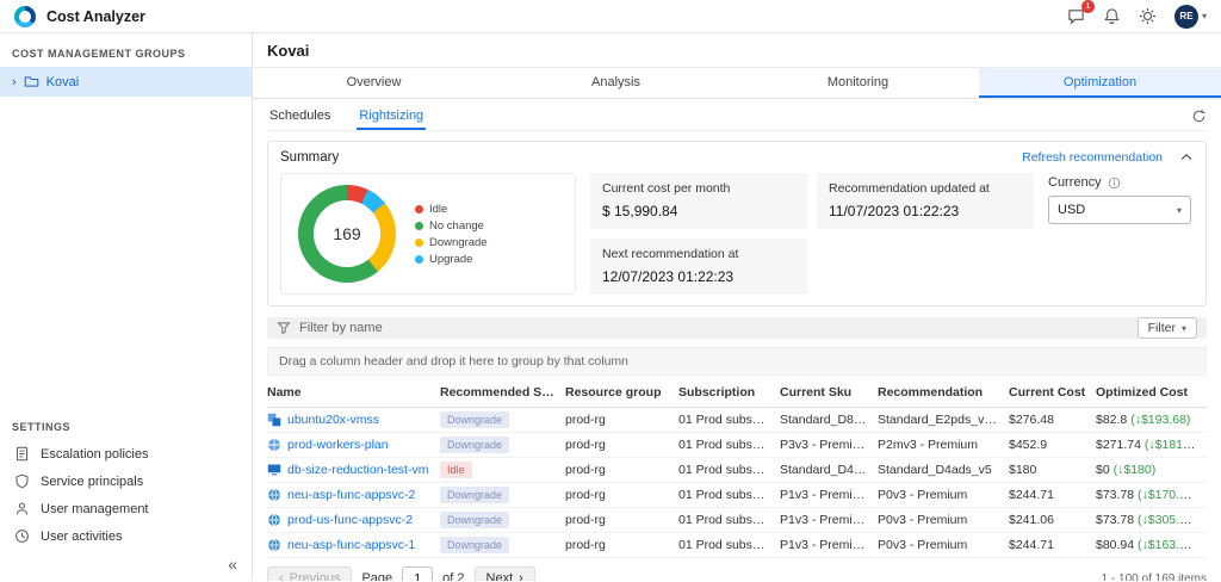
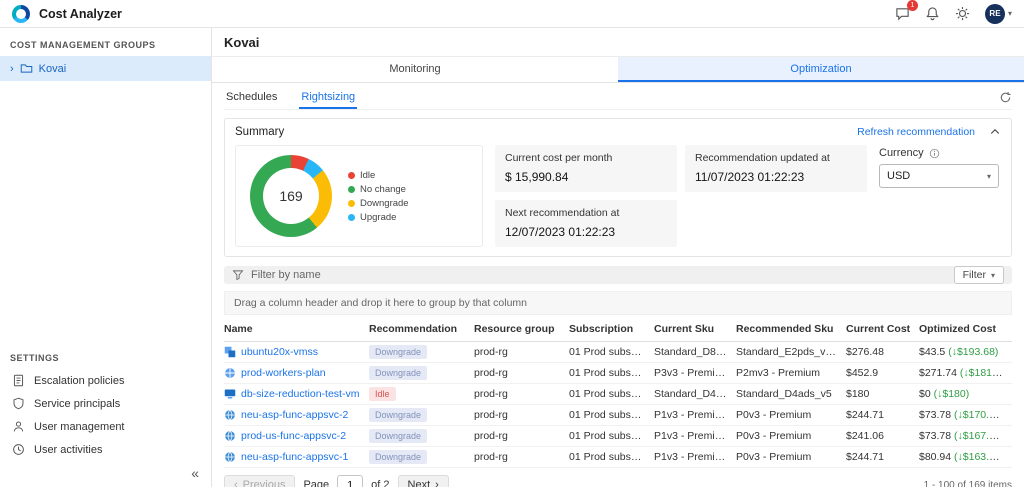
  Cost Analyzer
  RE
  ▾
  COST MANAGEMENT GROUPS
  ›
  Kovai
  SETTINGS
  Escalation policies
  Service principals
  User management
  User activities
  «
  Kovai
- Overview
- Analysis
  Monitoring
  Optimization
  Schedules
  Rightsizing
  Summary
  Refresh recommendation
  169
  Idle
  No change
  Downgrade
  Upgrade
  Current cost per month
  $ 15,990.84
  Recommendation updated at
  11/07/2023 01:22:23
  Next recommendation at
  12/07/2023 01:22:23
  Currency
  USD
  ▾
  Filter by name
  Filter
  ▾
  Drag a column header and drop it here to group by that column
  Name
- Recommended Sku
+ Recommendation
  Resource group
  Subscription
  Current Sku
- Recommendation
+ Recommended Sku
  Current Cost
  Optimized Cost
  ubuntu20x-vmss
  Downgrade
  prod-rg
  01 Prod subscripti
  Standard_D8as_.
  Standard_E2pds_v5 - L
  $276.48
- $82.8 (↓$193.68)
+ $43.5 (↓$193.68)
  prod-workers-plan
  Downgrade
  prod-rg
  01 Prod subscripti
  P3v3 - PremiumV
  P2mv3 - Premium
  $452.9
  $271.74 (↓$181.16)
  db-size-reduction-test-vm
  Idle
  prod-rg
  01 Prod subscripti
  Standard_D4ads_
  Standard_D4ads_v5
  $180
  $0 (↓$180)
  neu-asp-func-appsvc-2
  Downgrade
  prod-rg
  01 Prod subscripti
  P1v3 - PremiumV
  P0v3 - Premium
  $244.71
  $73.78 (↓$170.93)
  prod-us-func-appsvc-2
  Downgrade
  prod-rg
  01 Prod subscripti
  P1v3 - PremiumV
  P0v3 - Premium
  $241.06
- $73.78 (↓$305.59)
+ $73.78 (↓$167.28)
  neu-asp-func-appsvc-1
  Downgrade
  prod-rg
  01 Prod subscripti
  P1v3 - PremiumV
  P0v3 - Premium
  $244.71
  $80.94 (↓$163.78)
  ‹
  Previous
  Page
  1
  of 2
  Next
  ›
  1 - 100 of 169 items
